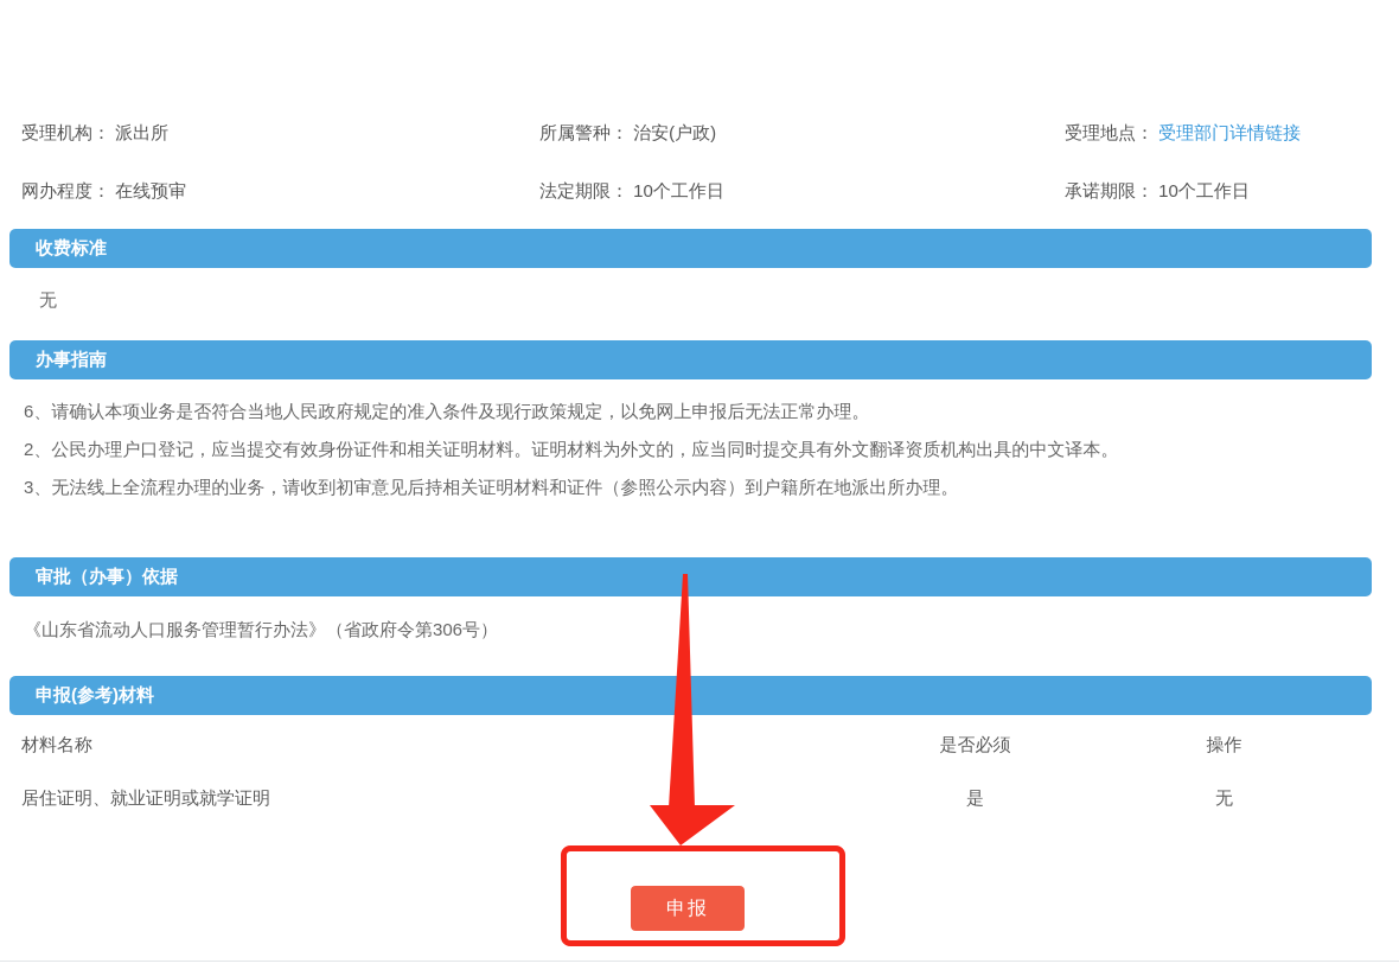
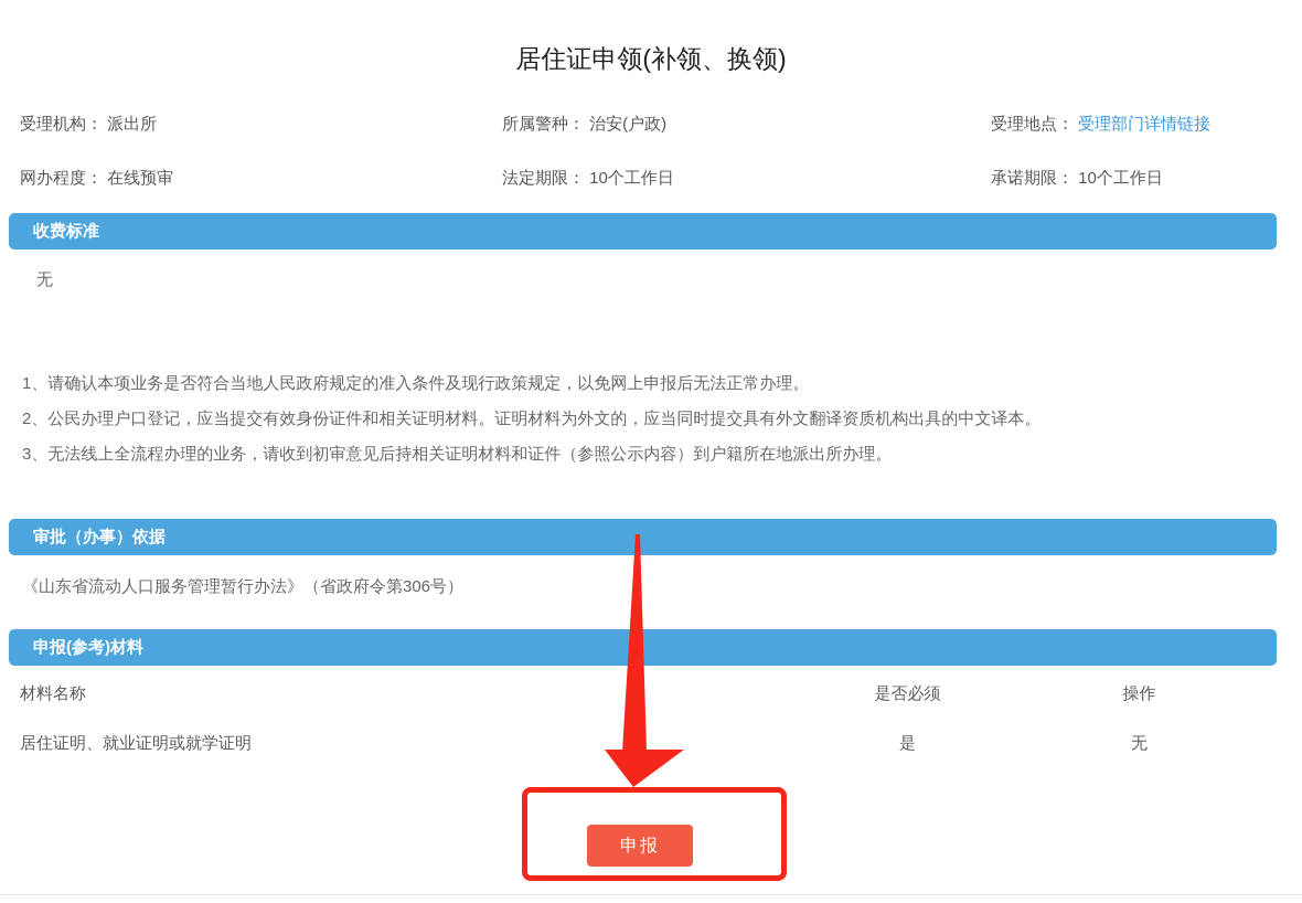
+ 居住证申领(补领、换领)
  受理机构： 派出所
  所属警种： 治安(户政)
  受理地点： 受理部门详情链接
  网办程度： 在线预审
  法定期限： 10个工作日
  承诺期限： 10个工作日
  收费标准
  无
- 办事指南
- 6、请确认本项业务是否符合当地人民政府规定的准入条件及现行政策规定，以免网上申报后无法正常办理。
+ 1、请确认本项业务是否符合当地人民政府规定的准入条件及现行政策规定，以免网上申报后无法正常办理。
  2、公民办理户口登记，应当提交有效身份证件和相关证明材料。证明材料为外文的，应当同时提交具有外文翻译资质机构出具的中文译本。
  3、无法线上全流程办理的业务，请收到初审意见后持相关证明材料和证件（参照公示内容）到户籍所在地派出所办理。
  审批（办事）依据
  《山东省流动人口服务管理暂行办法》（省政府令第306号）
  申报(参考)材料
  材料名称
  是否必须
  操作
  居住证明、就业证明或就学证明
  是
  无
  申报
